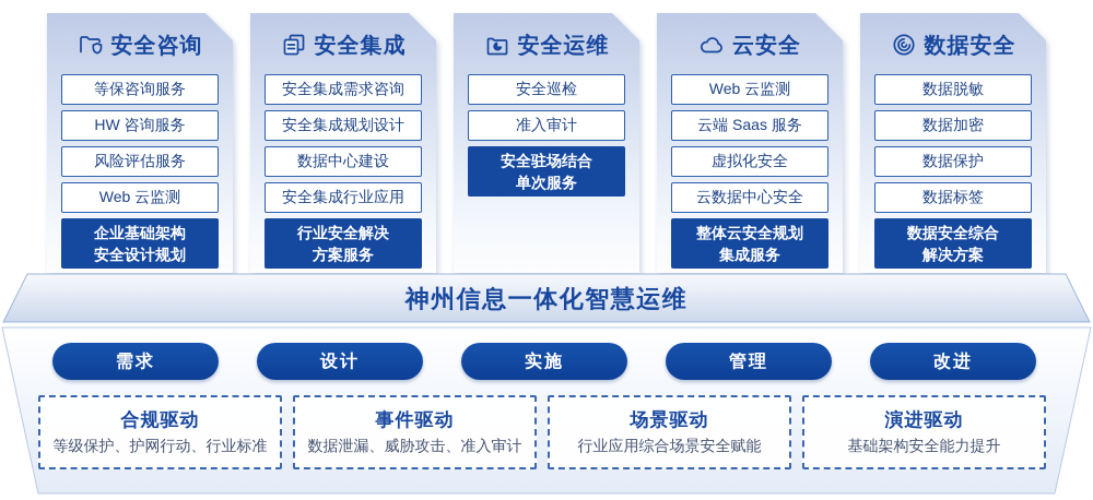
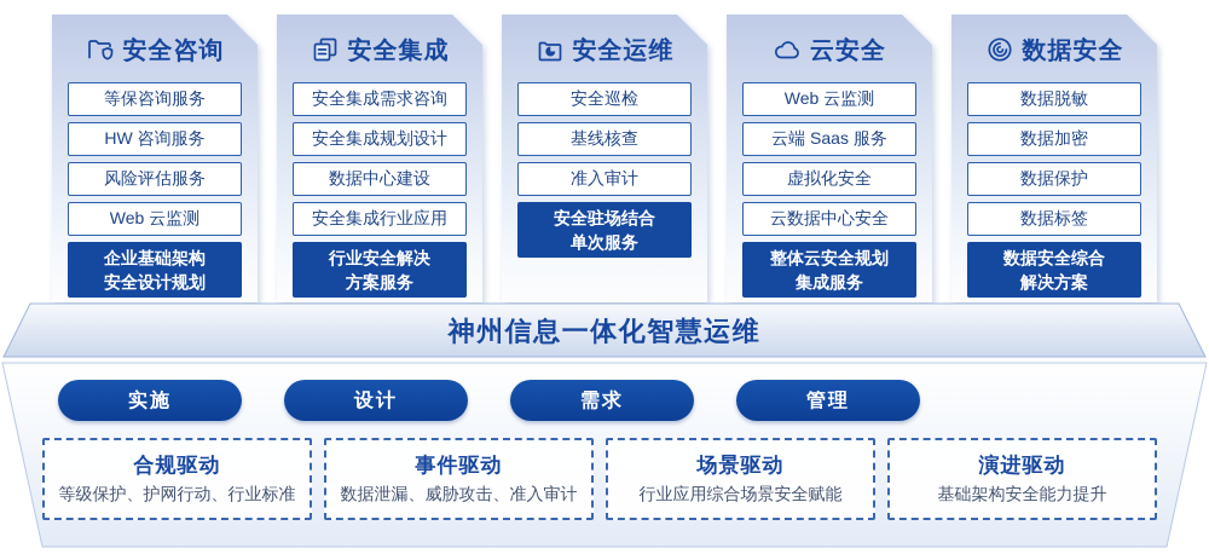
  安全咨询
  等保咨询服务
  HW 咨询服务
  风险评估服务
  Web 云监测
  企业基础架构
  安全设计规划
  安全集成
  安全集成需求咨询
  安全集成规划设计
  数据中心建设
  安全集成行业应用
  行业安全解决
  方案服务
  安全运维
  安全巡检
+ 基线核查
  准入审计
  安全驻场结合
  单次服务
  云安全
  Web 云监测
  云端 Saas 服务
  虚拟化安全
  云数据中心安全
  整体云安全规划
  集成服务
  数据安全
  数据脱敏
  数据加密
  数据保护
  数据标签
  数据安全综合
  解决方案
  神州信息一体化智慧运维
- 需求
+ 实施
  设计
- 实施
+ 需求
  管理
- 改进
  合规驱动
  等级保护、护网行动、行业标准
  事件驱动
  数据泄漏、威胁攻击、准入审计
  场景驱动
  行业应用综合场景安全赋能
  演进驱动
  基础架构安全能力提升
